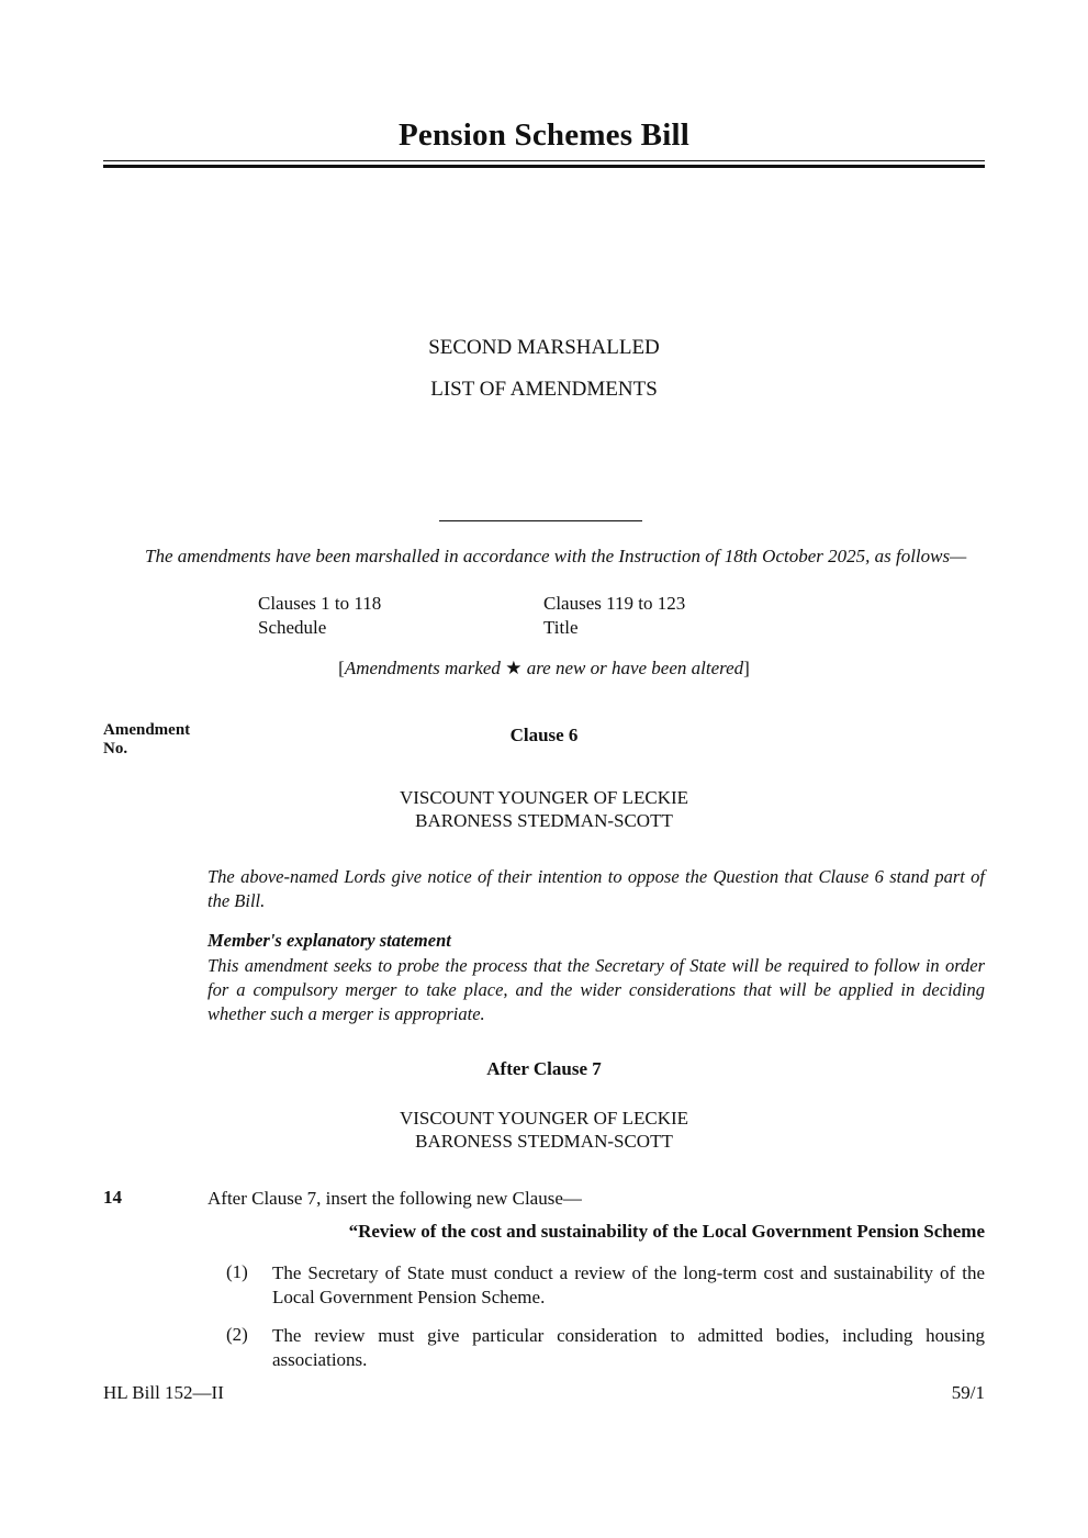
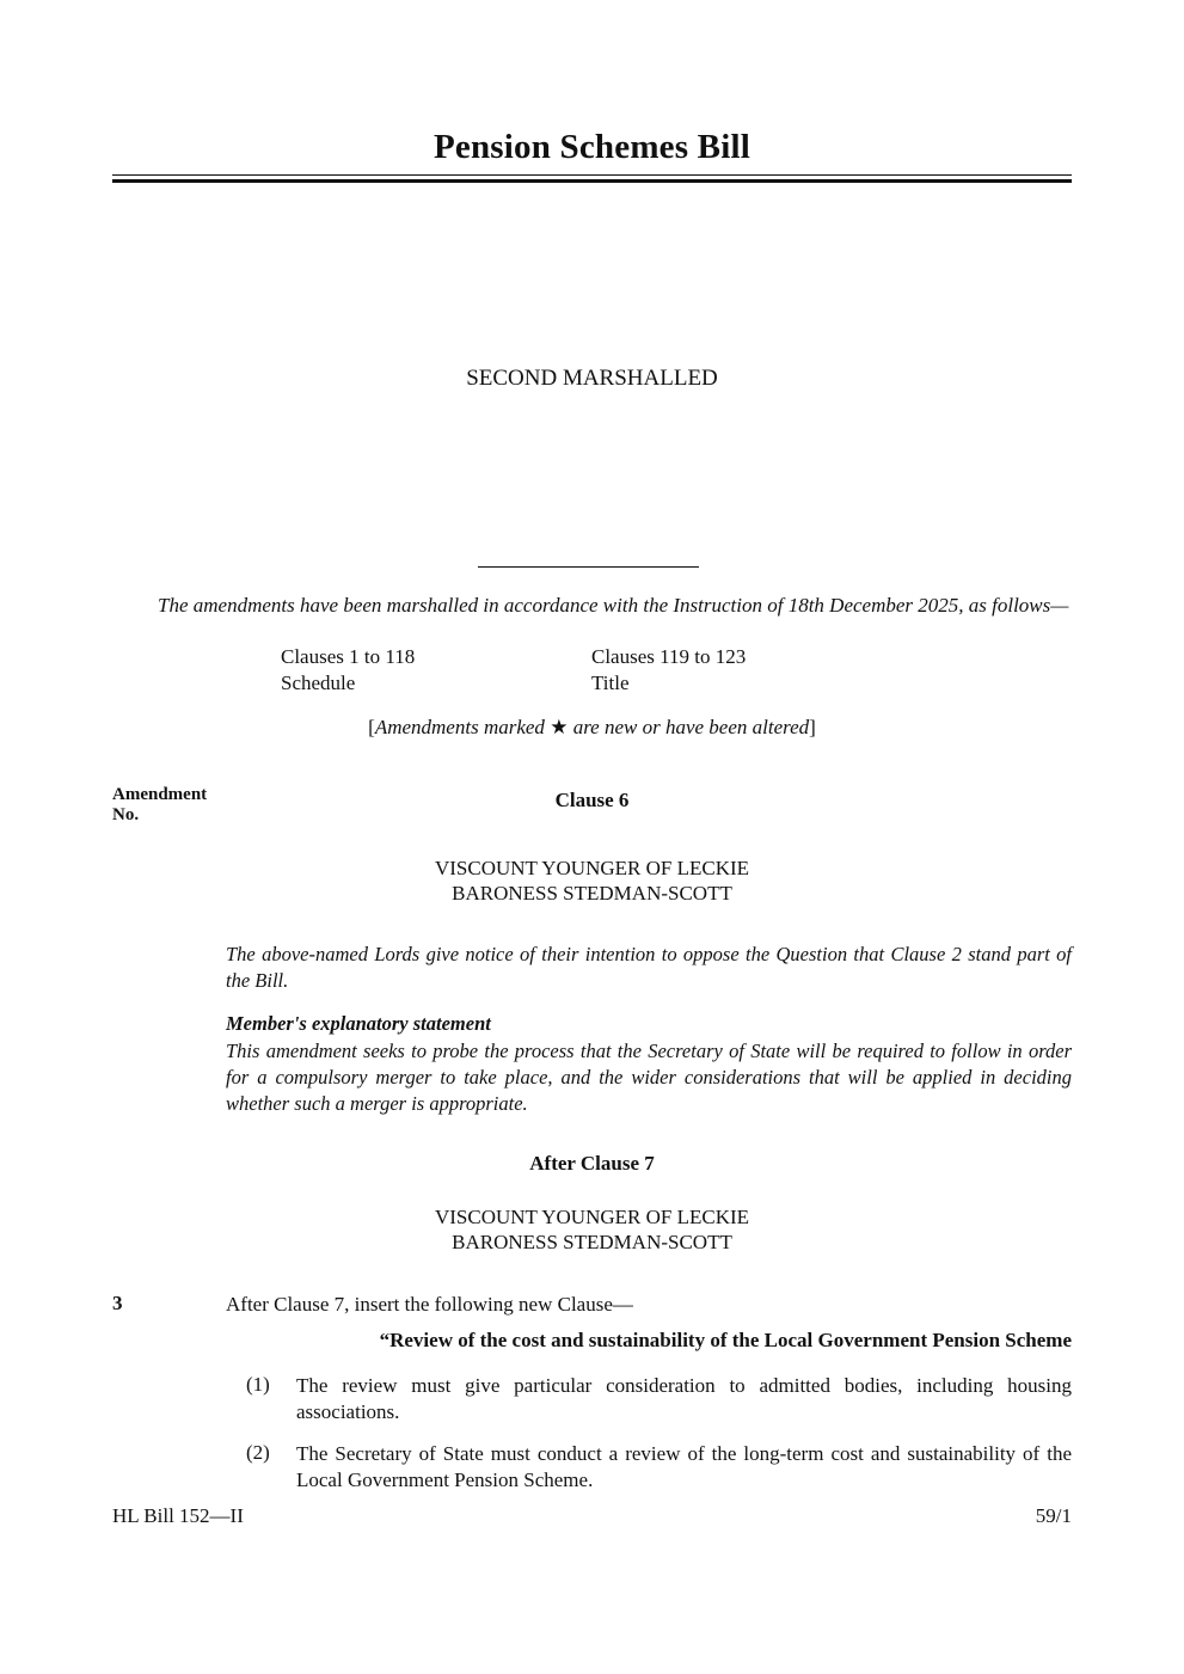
  Pension Schemes Bill
  SECOND MARSHALLED
- LIST OF AMENDMENTS
- The amendments have been marshalled in accordance with the Instruction of 18th October 2025, as follows—
+ The amendments have been marshalled in accordance with the Instruction of 18th December 2025, as follows—
  Clauses 1 to 118
  Schedule
  Clauses 119 to 123
  Title
  [Amendments marked ★ are new or have been altered]
  Amendment
  No.
  Clause 6
  VISCOUNT YOUNGER OF LECKIE
  BARONESS STEDMAN-SCOTT
- The above-named Lords give notice of their intention to oppose the Question that Clause 6 stand part of the Bill.
+ The above-named Lords give notice of their intention to oppose the Question that Clause 2 stand part of the Bill.
  Member's explanatory statement
  This amendment seeks to probe the process that the Secretary of State will be required to follow in order for a compulsory merger to take place, and the wider considerations that will be applied in deciding whether such a merger is appropriate.
  After Clause 7
  VISCOUNT YOUNGER OF LECKIE
  BARONESS STEDMAN-SCOTT
- 14
+ 3
  After Clause 7, insert the following new Clause—
  “Review of the cost and sustainability of the Local Government Pension Scheme
  (1)
- The Secretary of State must conduct a review of the long-term cost and sustainability of the Local Government Pension Scheme.
+ The review must give particular consideration to admitted bodies, including housing associations.
  (2)
- The review must give particular consideration to admitted bodies, including housing associations.
+ The Secretary of State must conduct a review of the long-term cost and sustainability of the Local Government Pension Scheme.
  HL Bill 152—II
  59/1
